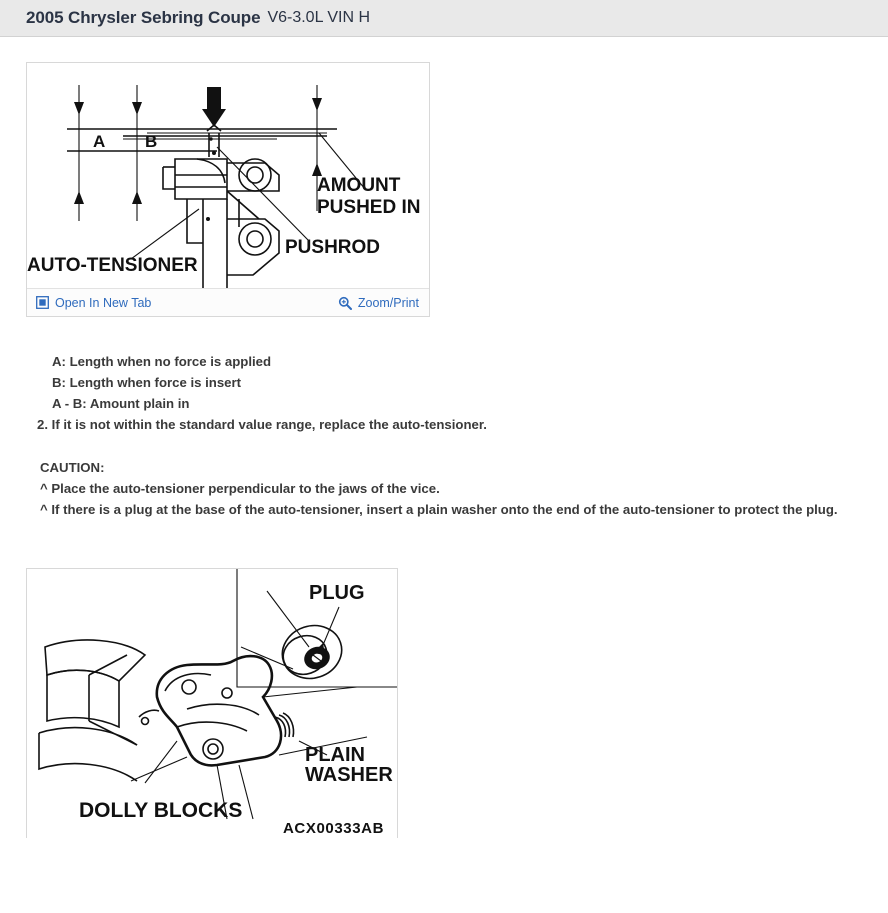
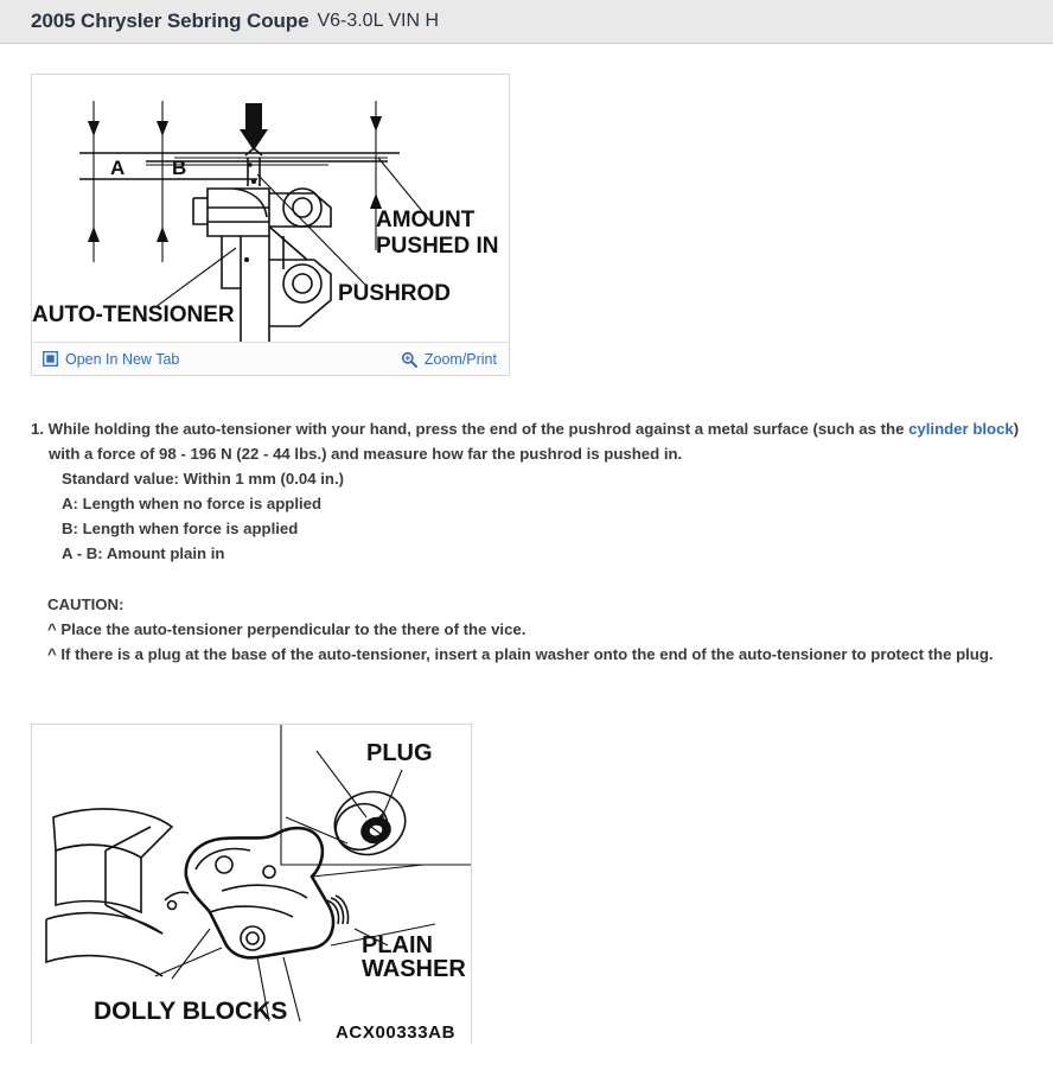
  2005 Chrysler Sebring Coupe
  V6-3.0L VIN H
  A
  B
  AMOUNT
  PUSHED IN
  PUSHROD
  AUTO-TENSIONER
  Open In New Tab
  Zoom/Print
+ 1. While holding the auto-tensioner with your hand, press the end of the pushrod against a metal surface (such as the cylinder block) with a force of 98 - 196 N (22 - 44 lbs.) and measure how far the pushrod is pushed in.
+ Standard value: Within 1 mm (0.04 in.)
  A: Length when no force is applied
- B: Length when force is insert
+ B: Length when force is applied
  A - B: Amount plain in
- 2. If it is not within the standard value range, replace the auto-tensioner.
  CAUTION:
- ^ Place the auto-tensioner perpendicular to the jaws of the vice.
+ ^ Place the auto-tensioner perpendicular to the there of the vice.
  ^ If there is a plug at the base of the auto-tensioner, insert a plain washer onto the end of the auto-tensioner to protect the plug.
  PLUG
  PLAIN
  WASHER
  DOLLY BLOCKS
  ACX00333AB
